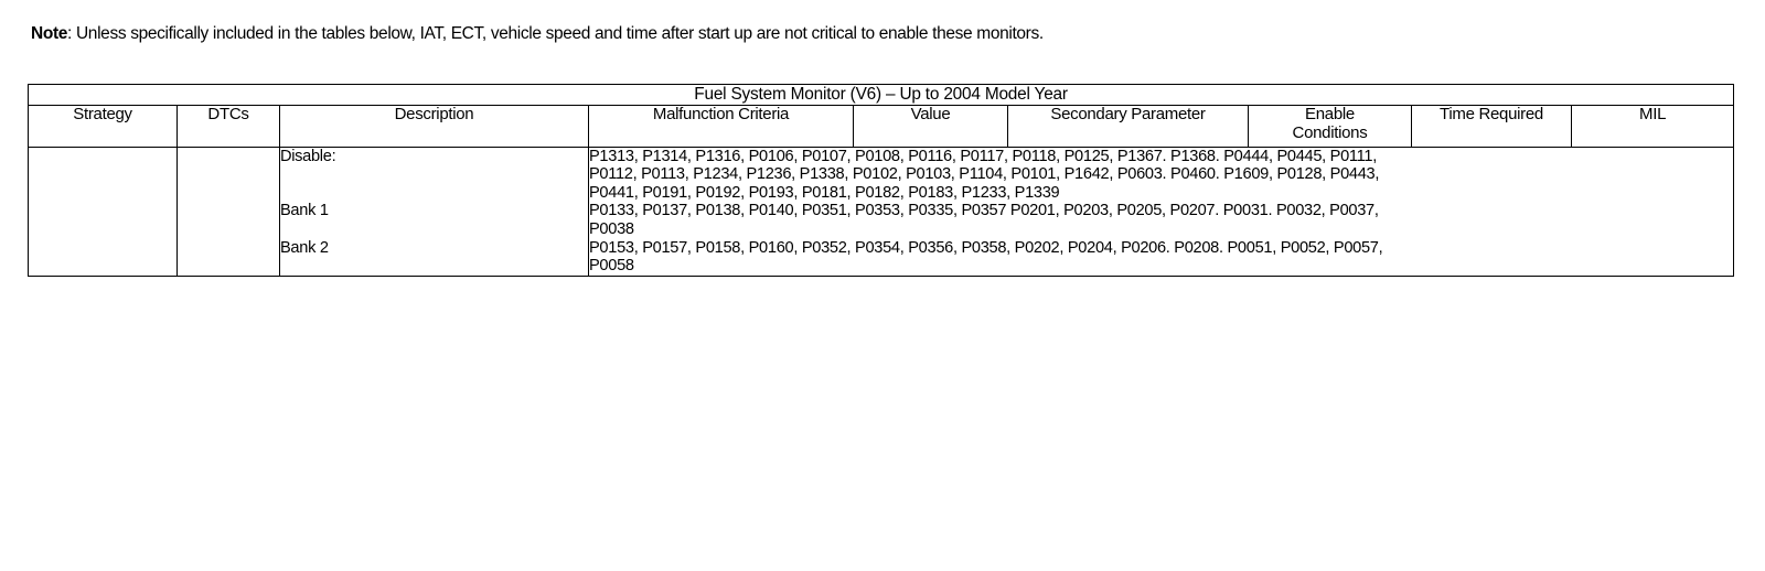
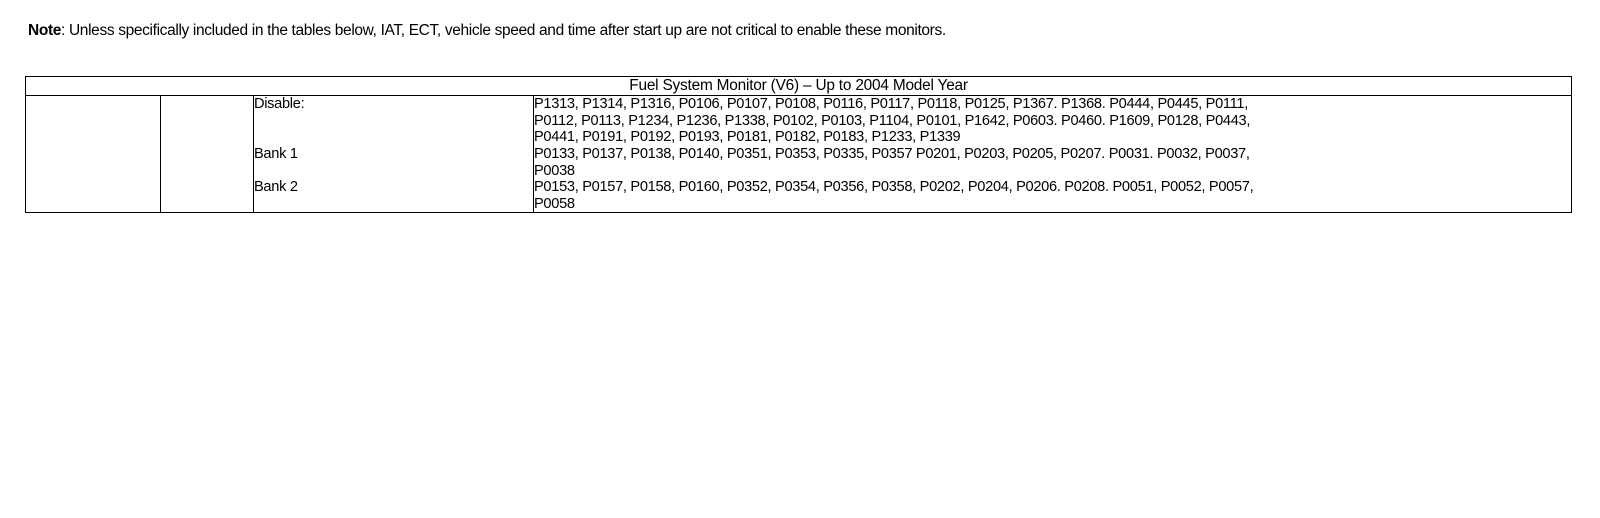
  Note: Unless specifically included in the tables below, IAT, ECT, vehicle speed and time after start up are not critical to enable these monitors.
  Fuel System Monitor (V6) – Up to 2004 Model Year
- Strategy	DTCs	Description	Malfunction Criteria	Value	Secondary Parameter	Enable Conditions	Time Required	MIL
  		Disable:	P1313, P1314, P1316, P0106, P0107, P0108, P0116, P0117, P0118, P0125, P1367. P1368. P0444, P0445, P0111, P0112, P0113, P1234, P1236, P1338, P0102, P0103, P1104, P0101, P1642, P0603. P0460. P1609, P0128, P0443, P0441, P0191, P0192, P0193, P0181, P0182, P0183, P1233, P1339
  		Bank 1	P0133, P0137, P0138, P0140, P0351, P0353, P0335, P0357 P0201, P0203, P0205, P0207. P0031. P0032, P0037, P0038
  		Bank 2	P0153, P0157, P0158, P0160, P0352, P0354, P0356, P0358, P0202, P0204, P0206. P0208. P0051, P0052, P0057, P0058
